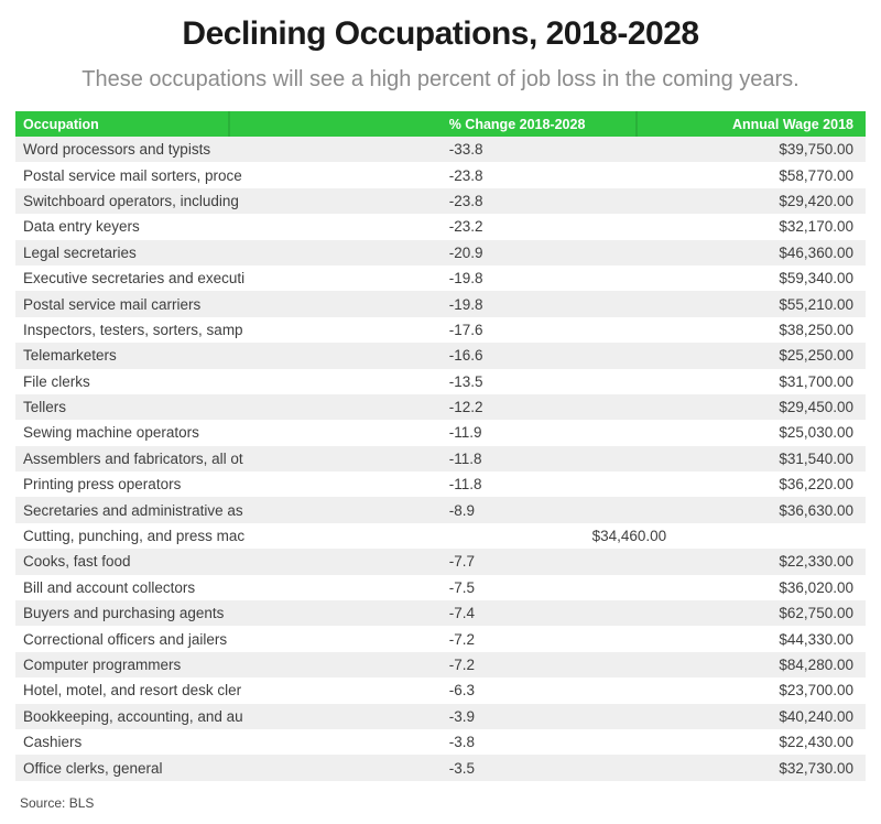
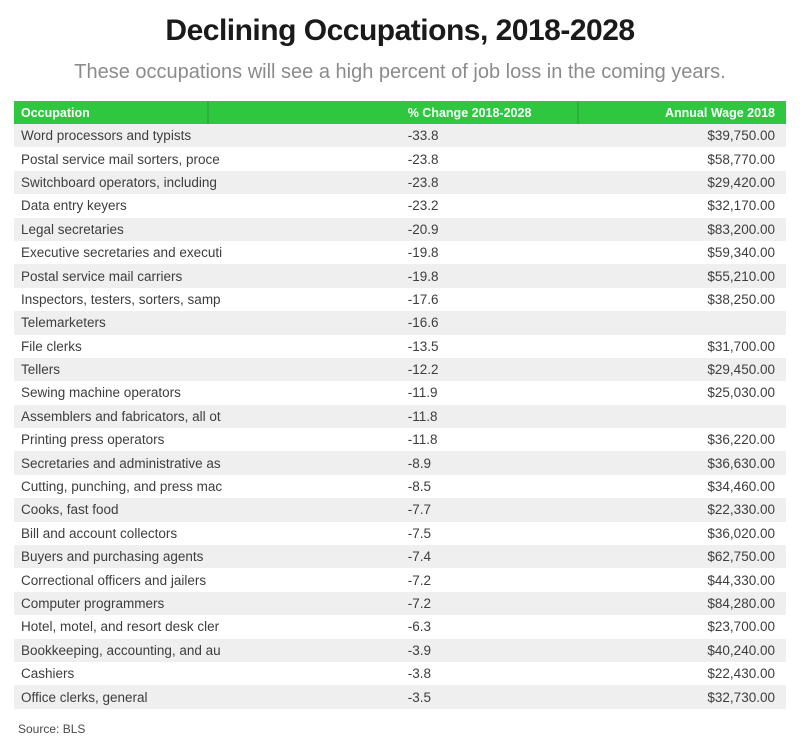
  Declining Occupations, 2018-2028
  These occupations will see a high percent of job loss in the coming years.
  Occupation
  % Change 2018-2028
  Annual Wage 2018
  Word processors and typists
  -33.8
  $39,750.00
  Postal service mail sorters, proce
  -23.8
  $58,770.00
  Switchboard operators, including
  -23.8
  $29,420.00
  Data entry keyers
  -23.2
  $32,170.00
  Legal secretaries
  -20.9
- $46,360.00
+ $83,200.00
  Executive secretaries and executi
  -19.8
  $59,340.00
  Postal service mail carriers
  -19.8
  $55,210.00
  Inspectors, testers, sorters, samp
  -17.6
  $38,250.00
  Telemarketers
  -16.6
- $25,250.00
  File clerks
  -13.5
  $31,700.00
  Tellers
  -12.2
  $29,450.00
  Sewing machine operators
  -11.9
  $25,030.00
  Assemblers and fabricators, all ot
  -11.8
- $31,540.00
  Printing press operators
  -11.8
  $36,220.00
  Secretaries and administrative as
  -8.9
  $36,630.00
  Cutting, punching, and press mac
+ -8.5
  $34,460.00
  Cooks, fast food
  -7.7
  $22,330.00
  Bill and account collectors
  -7.5
  $36,020.00
  Buyers and purchasing agents
  -7.4
  $62,750.00
  Correctional officers and jailers
  -7.2
  $44,330.00
  Computer programmers
  -7.2
  $84,280.00
  Hotel, motel, and resort desk cler
  -6.3
  $23,700.00
  Bookkeeping, accounting, and au
  -3.9
  $40,240.00
  Cashiers
  -3.8
  $22,430.00
  Office clerks, general
  -3.5
  $32,730.00
  Source: BLS
